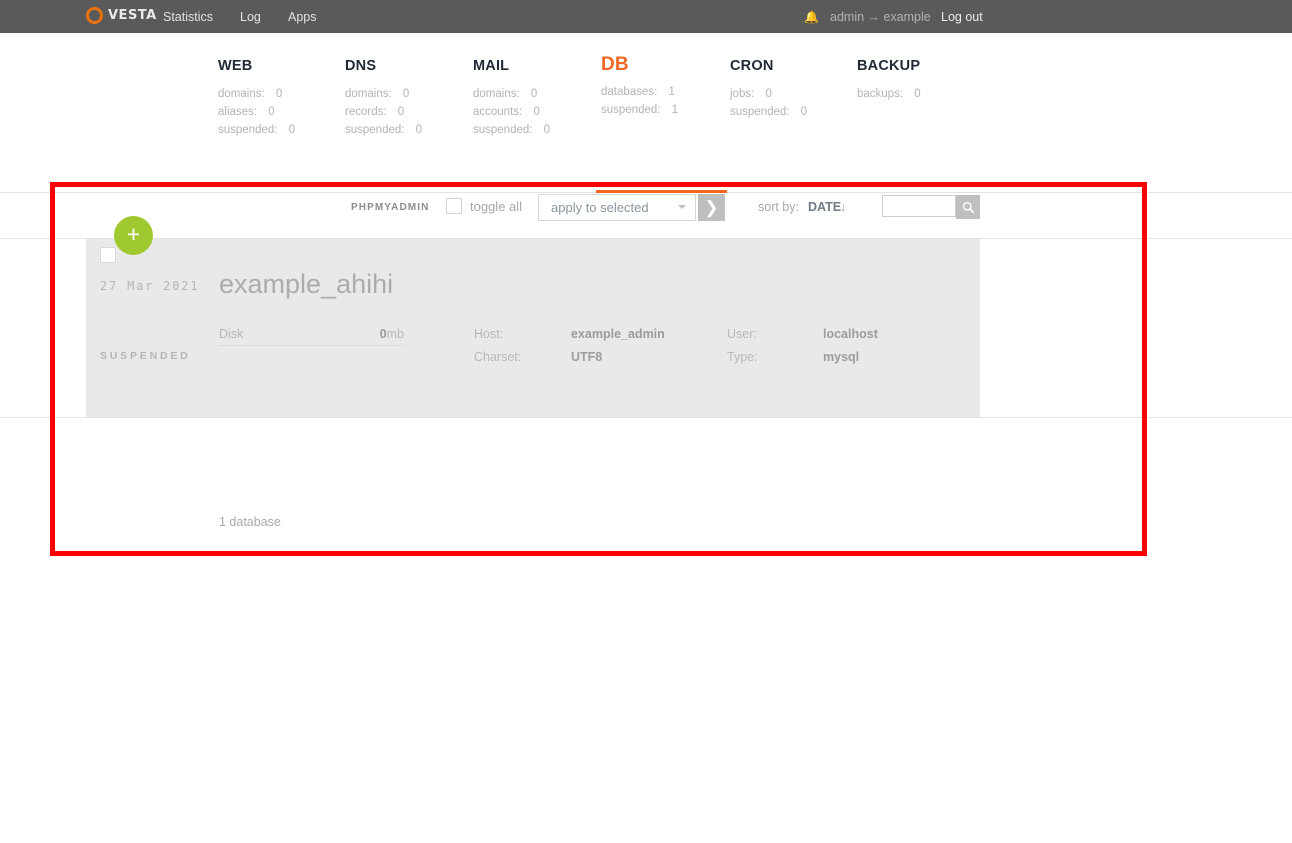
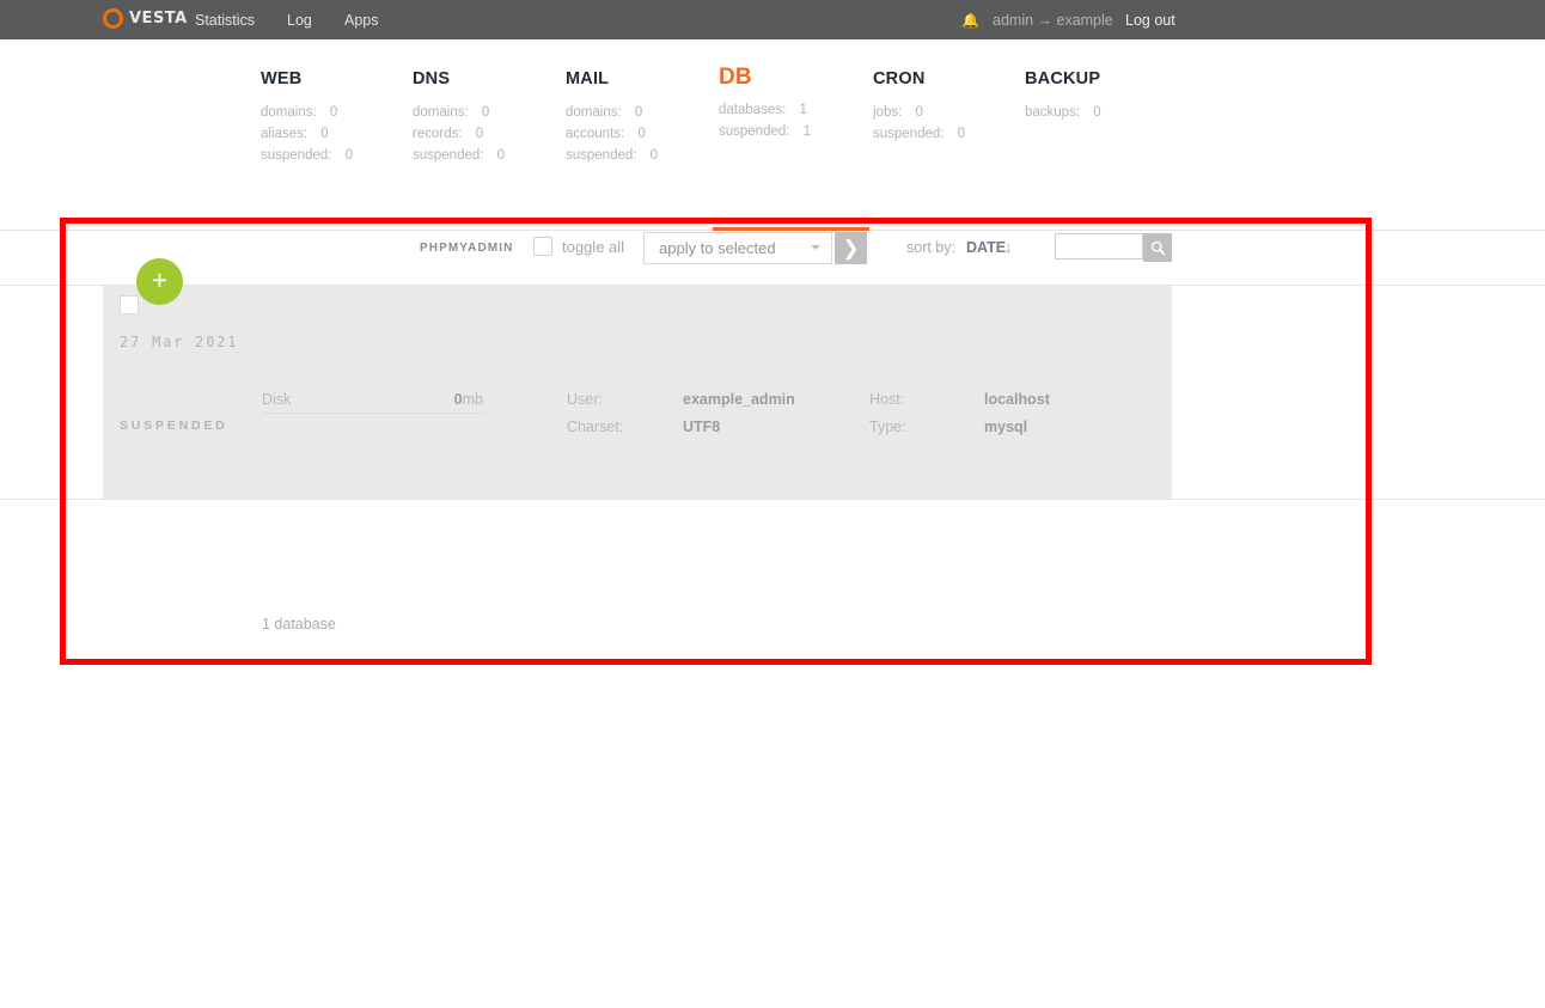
  VESTA
  Statistics
  Log
  Apps
  🔔
  admin → example
  Log out
  WEB
  domains: 0
  aliases: 0
  suspended: 0
  DNS
  domains: 0
  records: 0
  suspended: 0
  MAIL
  domains: 0
  accounts: 0
  suspended: 0
  DB
  databases: 1
  suspended: 1
  CRON
  jobs: 0
  suspended: 0
  BACKUP
  backups: 0
  PHPMYADMIN
  toggle all
  apply to selected
  ❯
  sort by:
  DATE
  ↓
  +
  27 Mar 2021
  SUSPENDED
- example_ahihi
  Disk
  0mb
- Host:
+ User:
  example_admin
  Charset:
  UTF8
- User:
+ Host:
  localhost
  Type:
  mysql
  1 database
